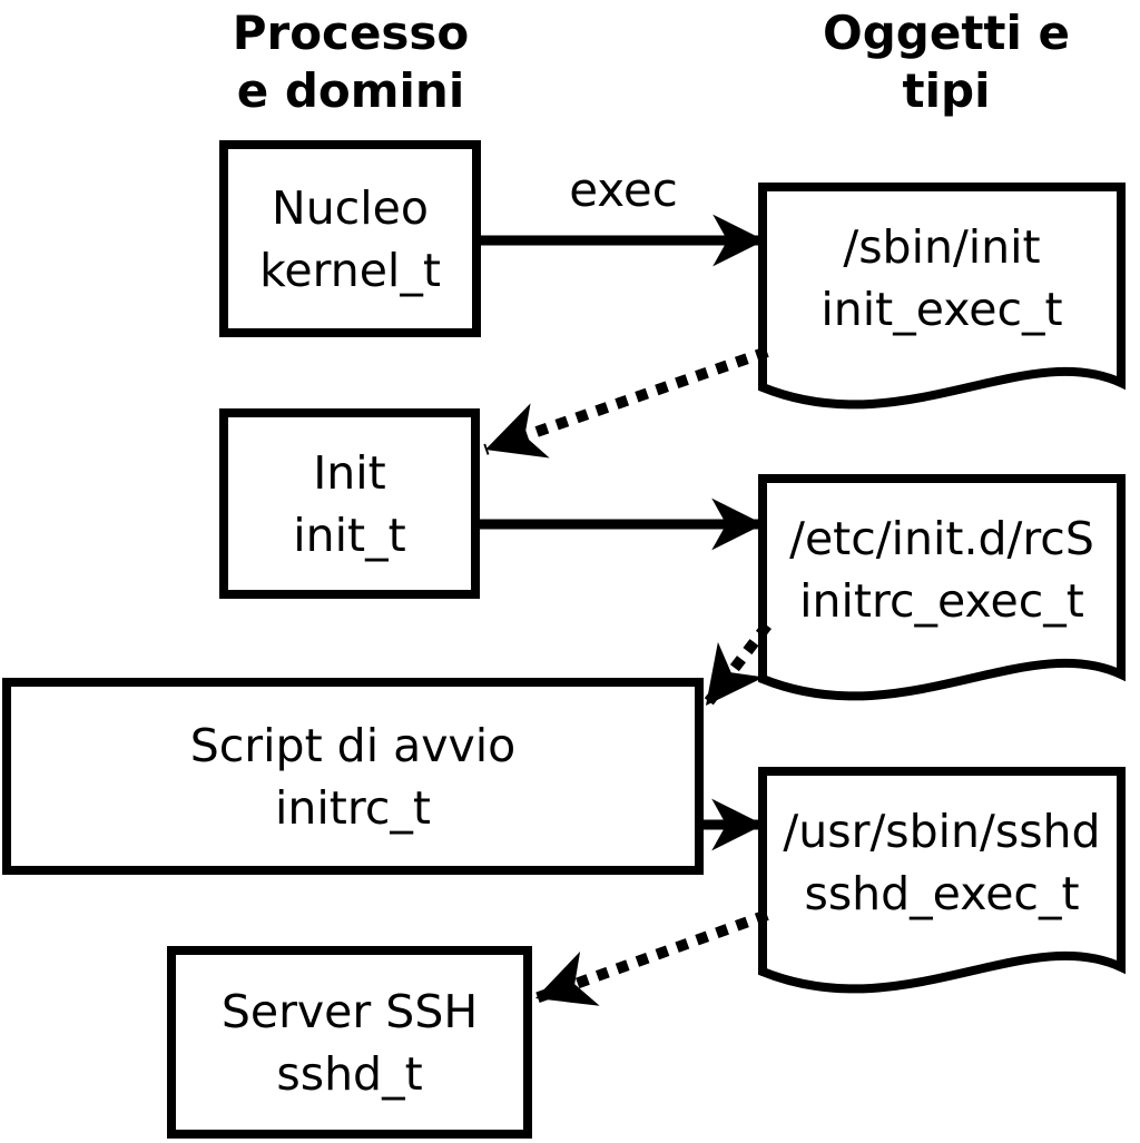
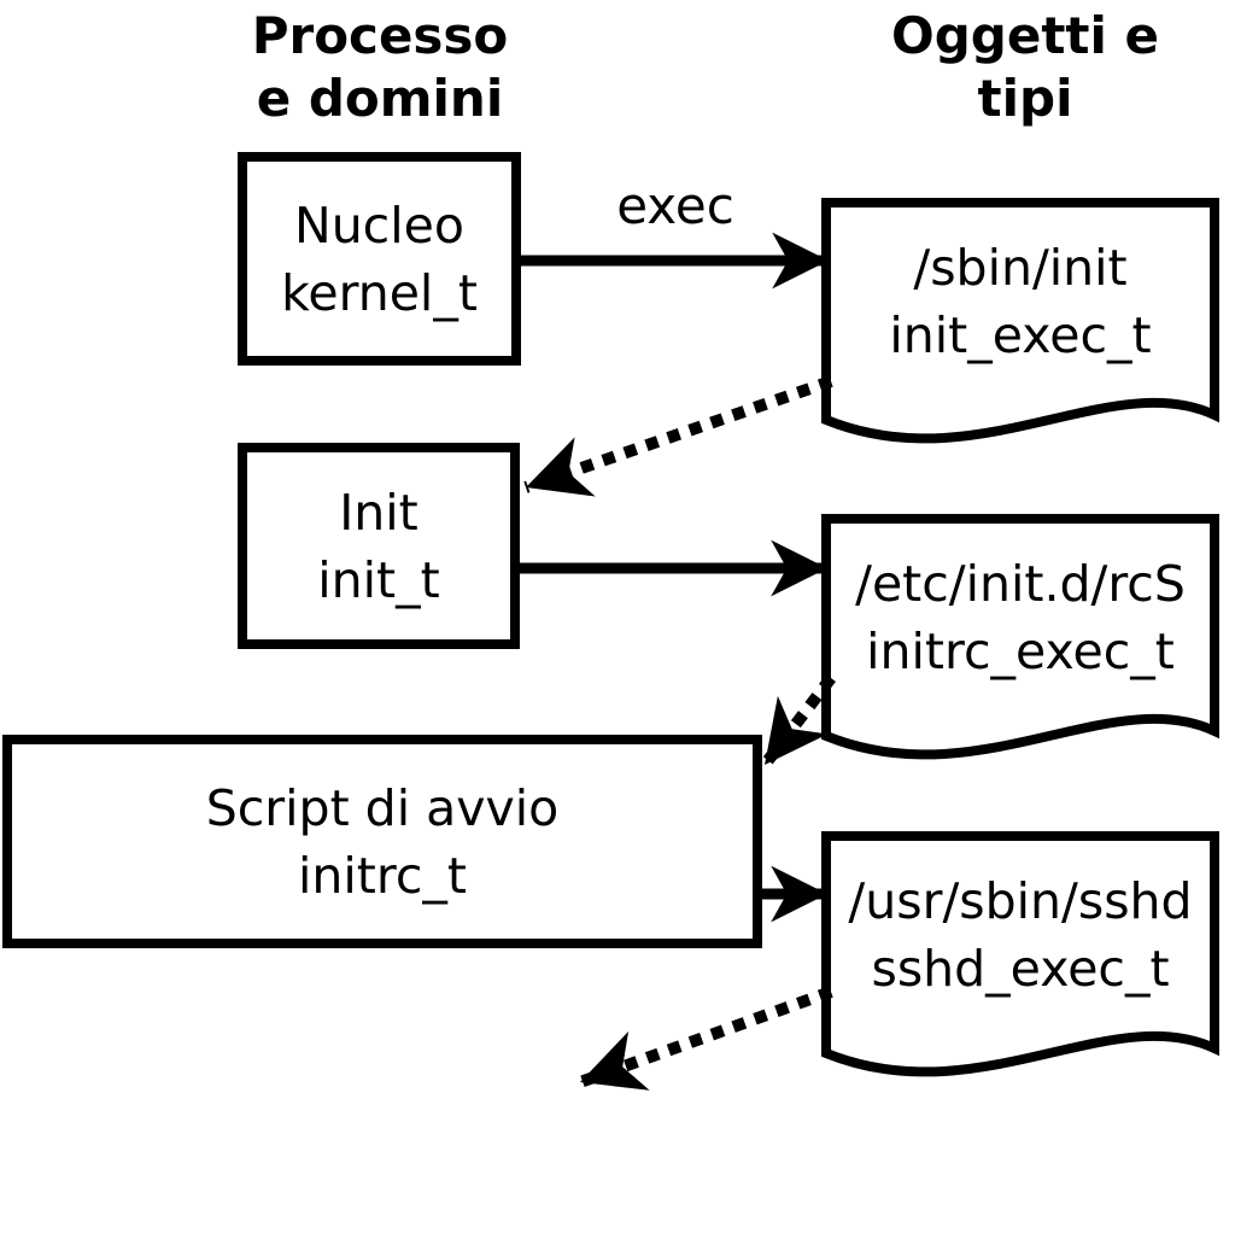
  Processo
  e domini
  Oggetti e
  tipi
  Nucleo
  kernel_t
  Init
  init_t
  Script di avvio
  initrc_t
- Server SSH
- sshd_t
  /sbin/init
  init_exec_t
  /etc/init.d/rcS
  initrc_exec_t
  /usr/sbin/sshd
  sshd_exec_t
  exec
